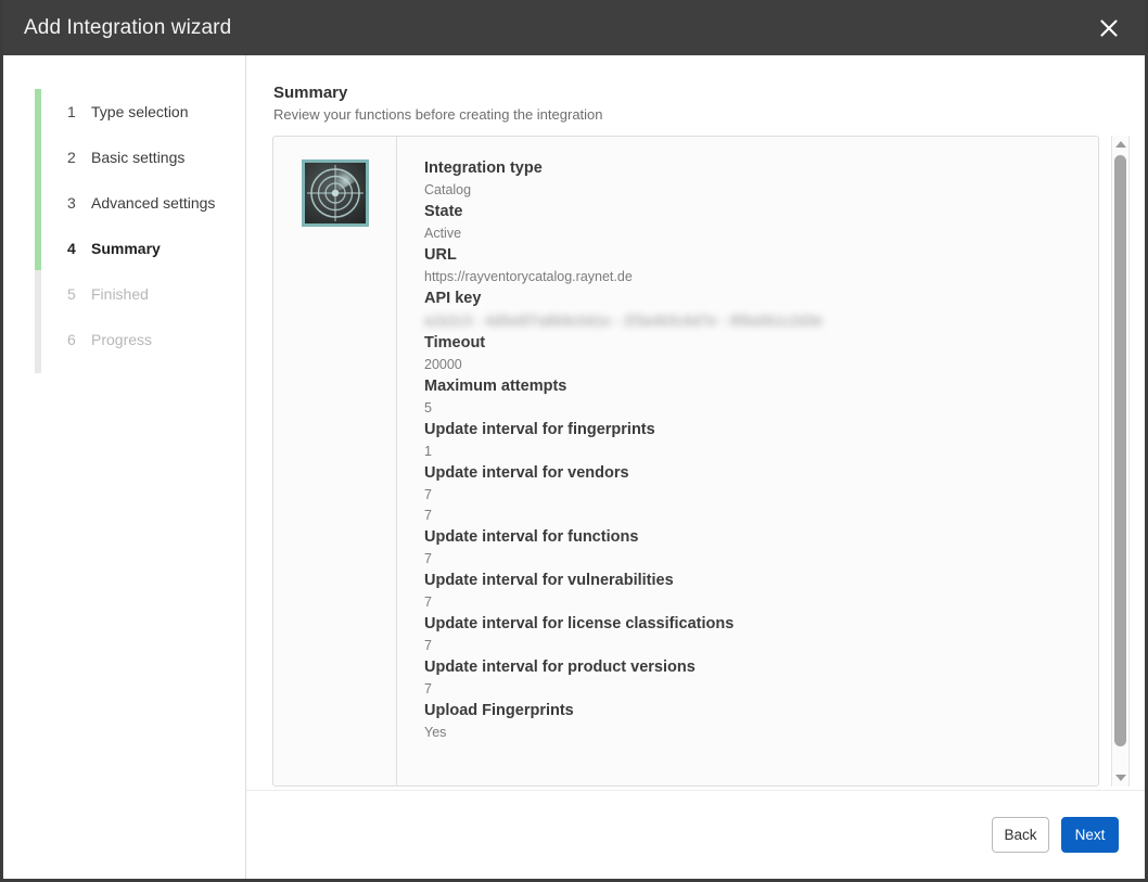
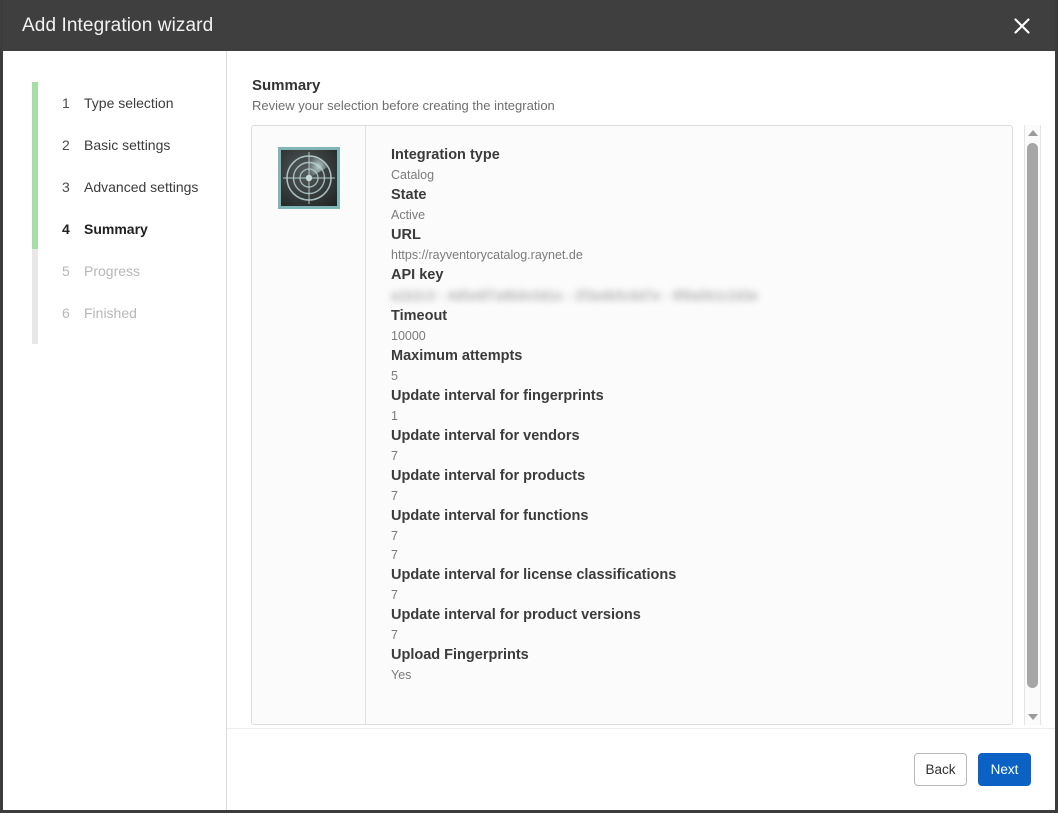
  Add Integration wizard
  1
  Type selection
  2
  Basic settings
  3
  Advanced settings
  4
  Summary
  5
- Finished
+ Progress
  6
- Progress
+ Finished
  Summary
- Review your functions before creating the integration
+ Review your selection before creating the integration
  Integration type
  Catalog
  State
  Active
  URL
  https://rayventorycatalog.raynet.de
  API key
  a1b2c3 - 4d5e6f7a8b9c0d1e - 2f3a4b5c6d7e - 8f9a0b1c2d3e
  Timeout
- 20000
+ 10000
  Maximum attempts
  5
  Update interval for fingerprints
  1
  Update interval for vendors
  7
+ Update interval for products
  7
  Update interval for functions
  7
- Update interval for vulnerabilities
  7
  Update interval for license classifications
  7
  Update interval for product versions
  7
  Upload Fingerprints
  Yes
  Back
  Next
